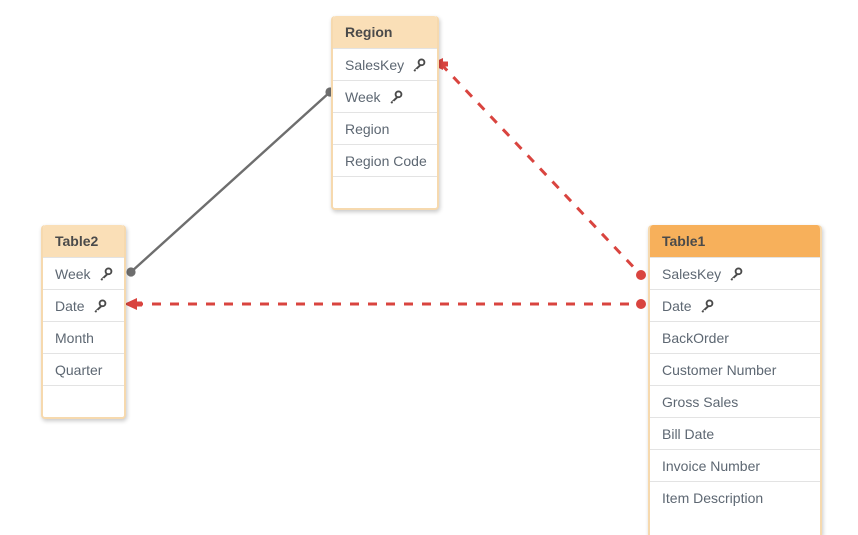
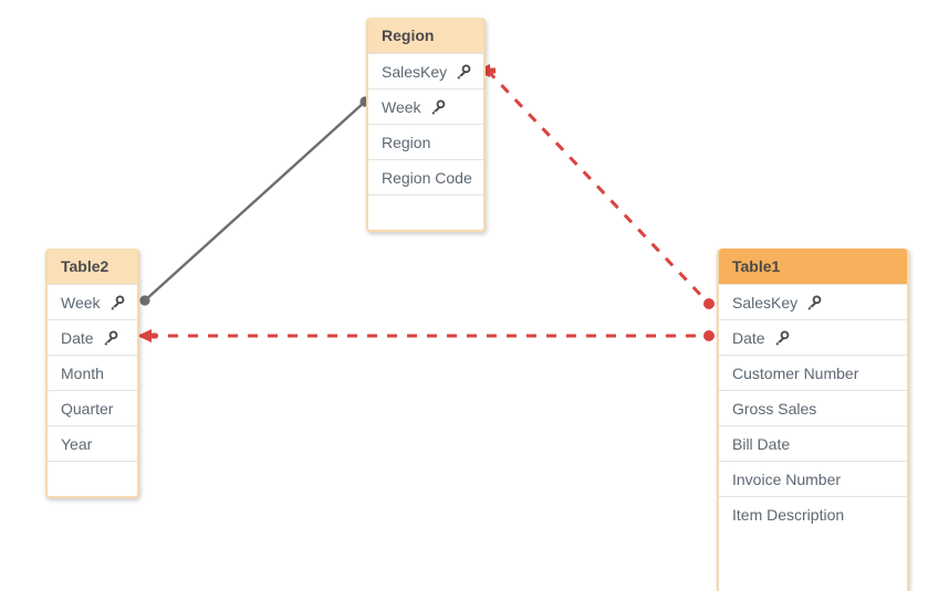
  Region
  SalesKey
  Week
  Region
  Region Code
  Table2
  Week
  Date
  Month
  Quarter
+ Year
  Table1
  SalesKey
  Date
- BackOrder
  Customer Number
  Gross Sales
  Bill Date
  Invoice Number
  Item Description
